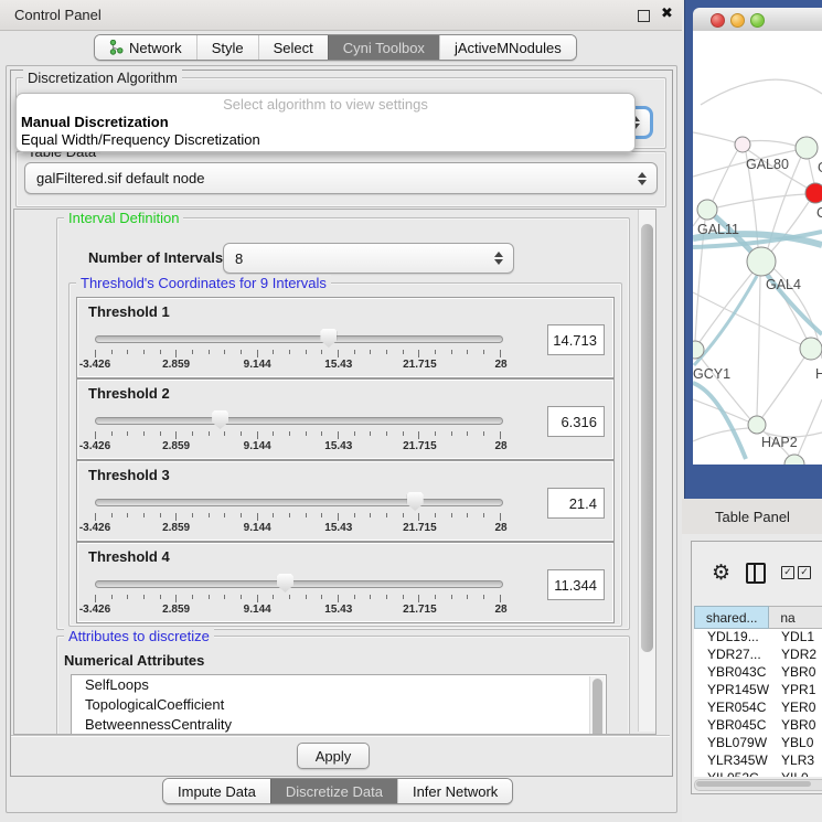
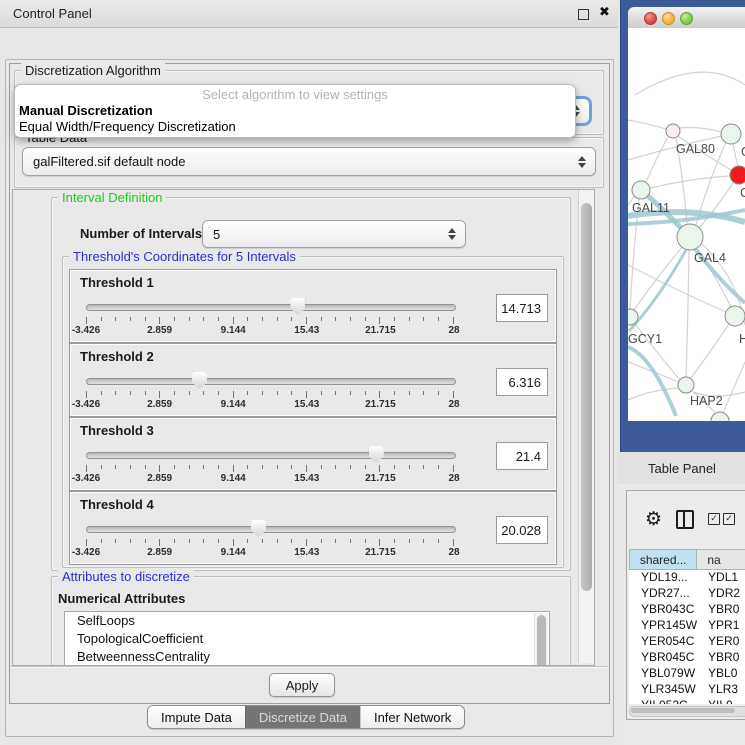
  Control Panel
  ✖
- Network
- Style
- Select
- Cyni Toolbox
- jActiveMNodules
  Discretization Algorithm
  Select algorithm to view settings
  Manual Discretization
  Equal Width/Frequency Discretization
  galFiltered.sif default node
  Interval Definition
  Number of Intervals
- 8
+ 5
- Threshold's Coordinates for 9 Intervals
+ Threshold's Coordinates for 5 Intervals
  Threshold 1
  -3.426
  2.859
  9.144
  15.43
  21.715
  28
  14.713
  Threshold 2
  -3.426
  2.859
  9.144
  15.43
  21.715
  28
  6.316
  Threshold 3
  -3.426
  2.859
  9.144
  15.43
  21.715
  28
  21.4
  Threshold 4
  -3.426
  2.859
  9.144
  15.43
  21.715
  28
- 11.344
+ 20.028
  Attributes to discretize
  Numerical Attributes
  SelfLoops
  TopologicalCoefficient
  BetweennessCentrality
  Apply
  Impute Data
  Discretize Data
  Infer Network
  GAL80
  GAL11
  GAL4
  GCY1
  H
  HAP2
  Table Panel
  ⚙
  ✓
  ✓
  shared...
  na
  YDL19...
  YDL1
  YDR27...
  YDR2
  YBR043C
  YBR0
  YPR145W
  YPR1
  YER054C
  YER0
  YBR045C
  YBR0
  YBL079W
  YBL0
  YLR345W
  YLR3
